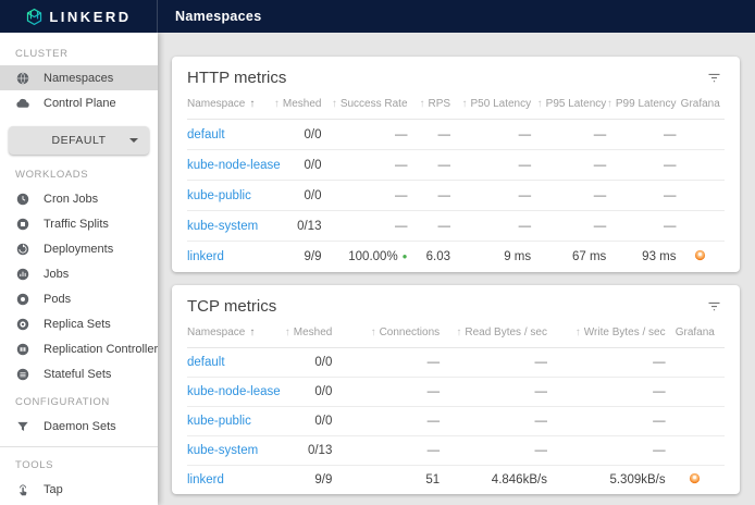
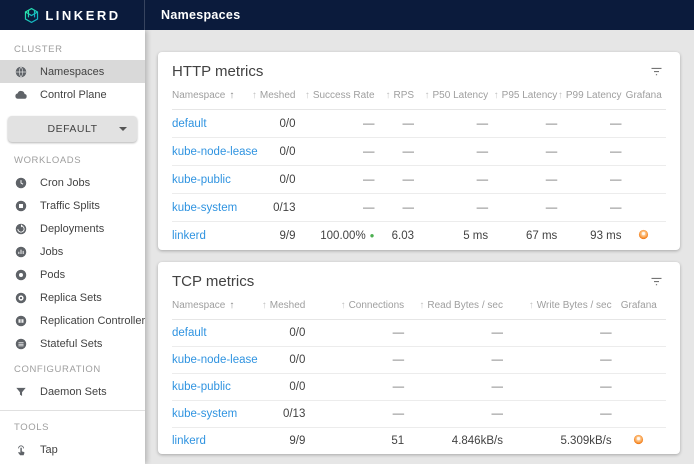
  LINKERD
  Namespaces
  CLUSTER
  Namespaces
  Control Plane
  DEFAULT
  WORKLOADS
  Cron Jobs
  Traffic Splits
  Deployments
  Jobs
  Pods
  Replica Sets
  Replication Controller
  Stateful Sets
  CONFIGURATION
  Daemon Sets
  TOOLS
  Tap
  HTTP metrics
  Namespace ↑	↑ Meshed	↑ Success Rate	↑ RPS	↑ P50 Latency	↑ P95 Latency	↑ P99 Latency	Grafana
  default	0/0	—	—	—	—	—
  kube-node-lease	0/0	—	—	—	—	—
  kube-public	0/0	—	—	—	—	—
  kube-system	0/13	—	—	—	—	—
- linkerd	9/9	100.00% ●	6.03	9 ms	67 ms	93 ms
+ linkerd	9/9	100.00% ●	6.03	5 ms	67 ms	93 ms
  TCP metrics
  Namespace ↑	↑ Meshed	↑ Connections	↑ Read Bytes / sec	↑ Write Bytes / sec	Grafana
  default	0/0	—	—	—
  kube-node-lease	0/0	—	—	—
  kube-public	0/0	—	—	—
  kube-system	0/13	—	—	—
  linkerd	9/9	51	4.846kB/s	5.309kB/s
